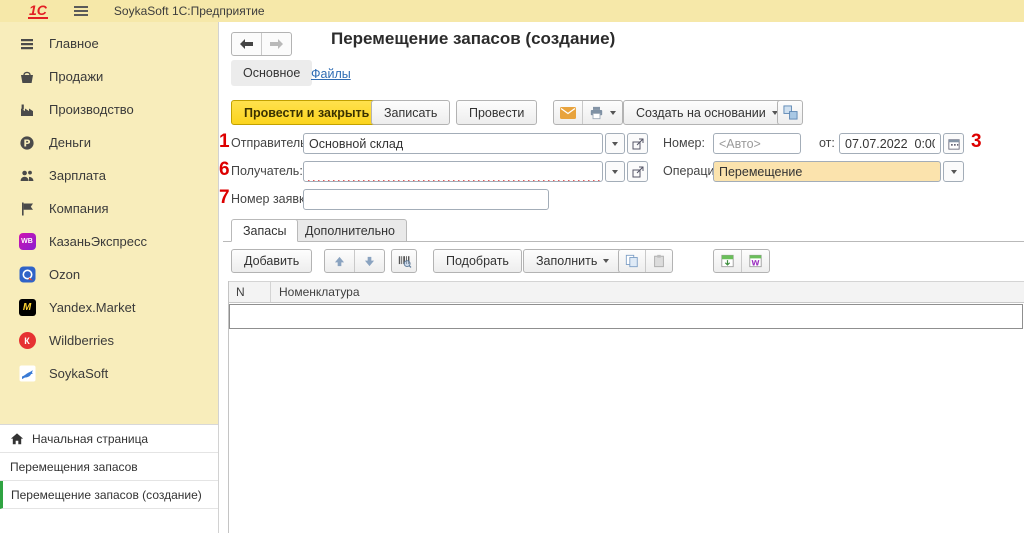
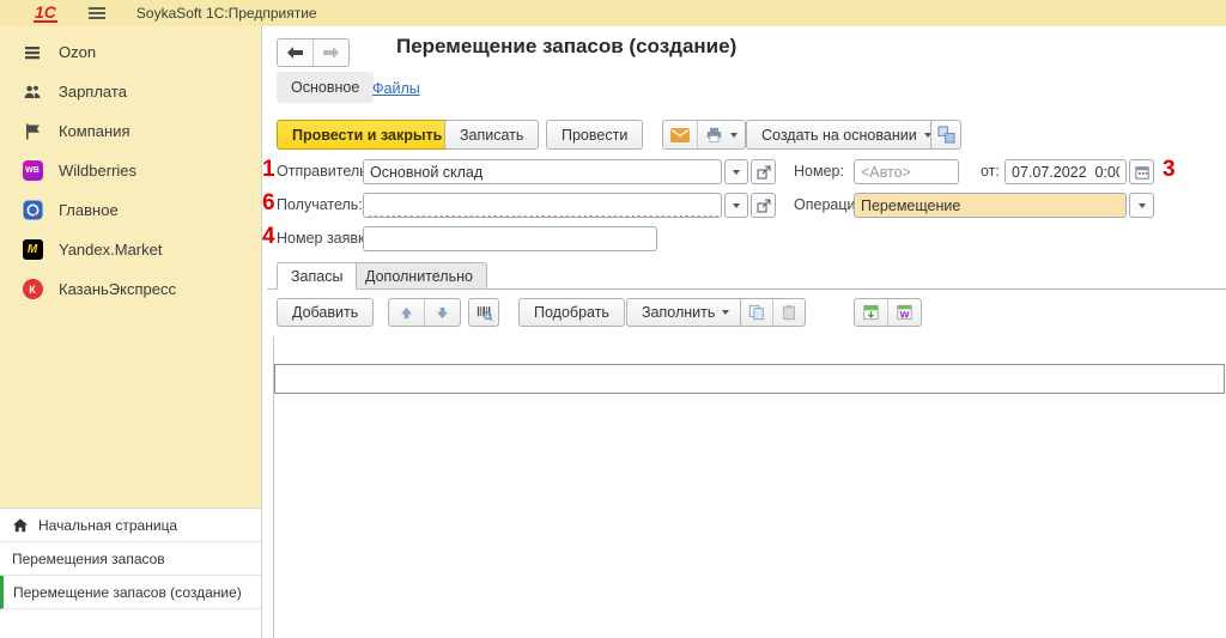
  1С
  SoykaSoft 1С:Предприятие
- Главное
+ Ozon
- Продажи
- Производство
- P
- Деньги
  Зарплата
  Компания
- КазаньЭкспресс
+ Wildberries
- Ozon
+ Главное
  M
  Yandex.Market
  К
- Wildberries
+ КазаньЭкспресс
- SoykaSoft
  Начальная страница
  Перемещения запасов
  Перемещение запасов (создание)
  Перемещение запасов (создание)
  Основное
  Файлы
  Провести и закрыть
  Записать
  Провести
  Создать на основании
  1
  Отправител
  Основной склад
  Номер:
  <Авто>
  от:
  07.07.2022 0:0
  3
  6
  Получатель:
  Операци
  Перемещение
- 7
+ 4
  Номер заявк
  Запасы
  Дополнительно
  Добавить
  Подобрать
  Заполнить
  W
- N
- Номенклатура
